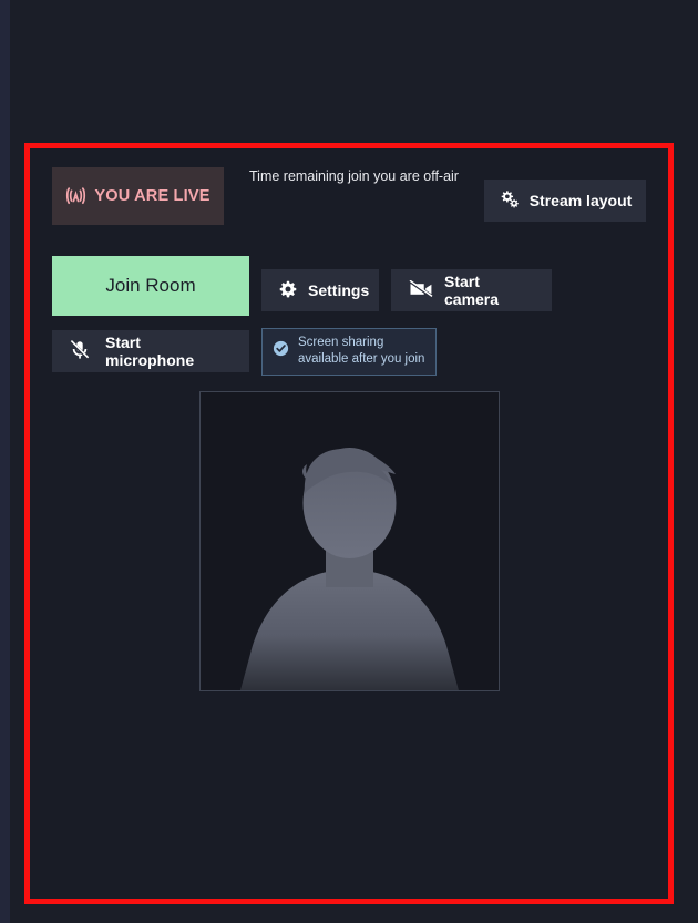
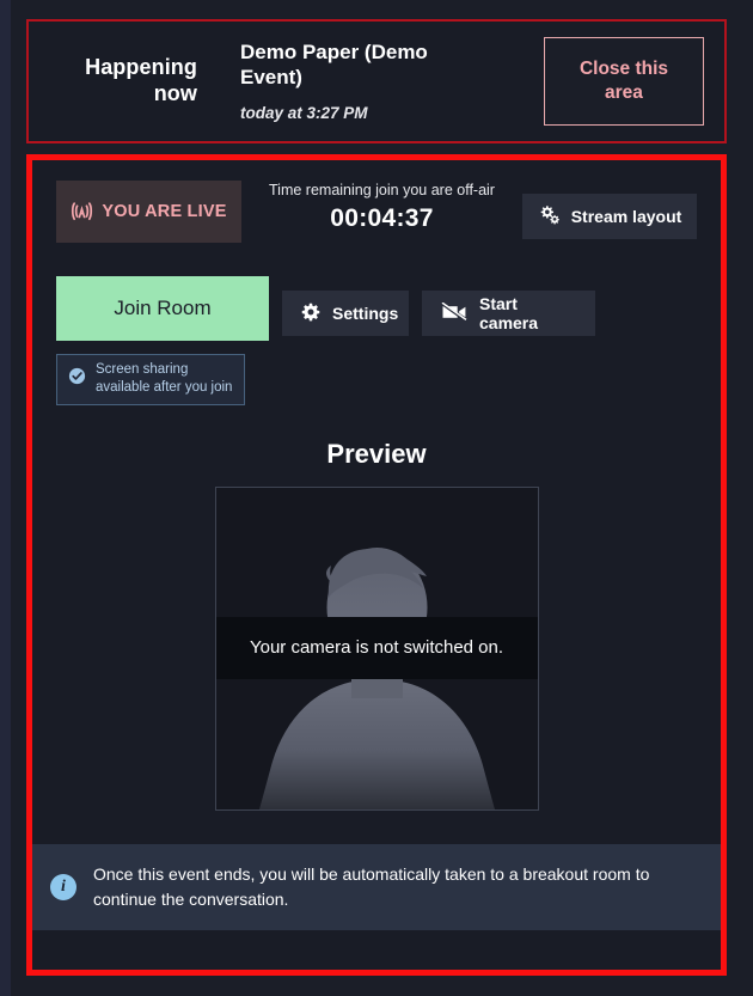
+ Happening
+ now
+ Demo Paper (Demo Event)
+ today at 3:27 PM
+ Close this
+ area
  YOU ARE LIVE
  Time remaining join you are off-air
+ 00:04:37
  Stream layout
  Join Room
  Settings
  Start camera
- Start microphone
  Screen sharing available after you join
+ Preview
+ Your camera is not switched on.
+ i
+ Once this event ends, you will be automatically taken to a breakout room to continue the conversation.
